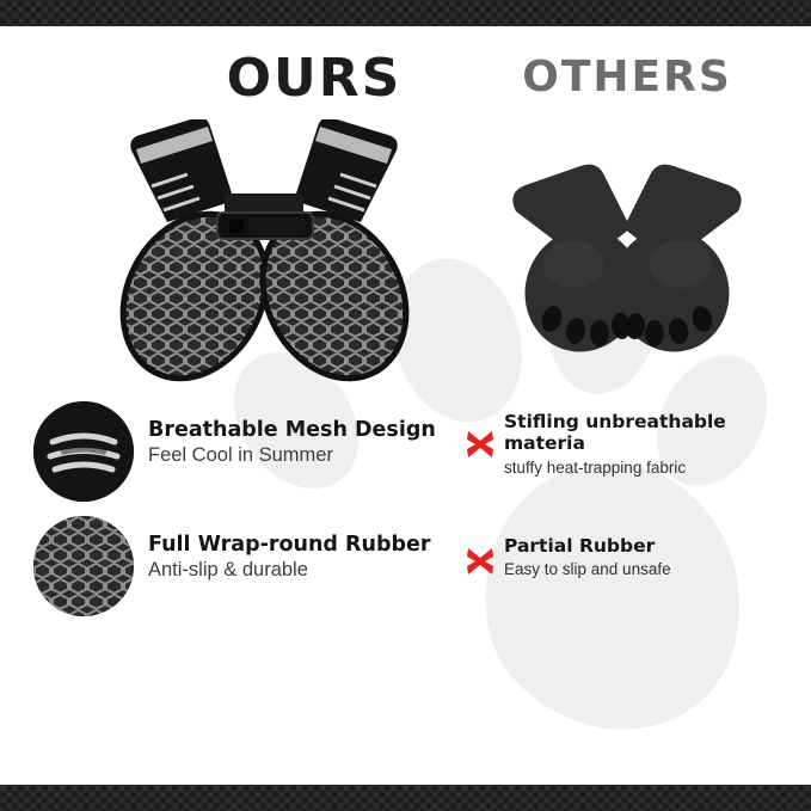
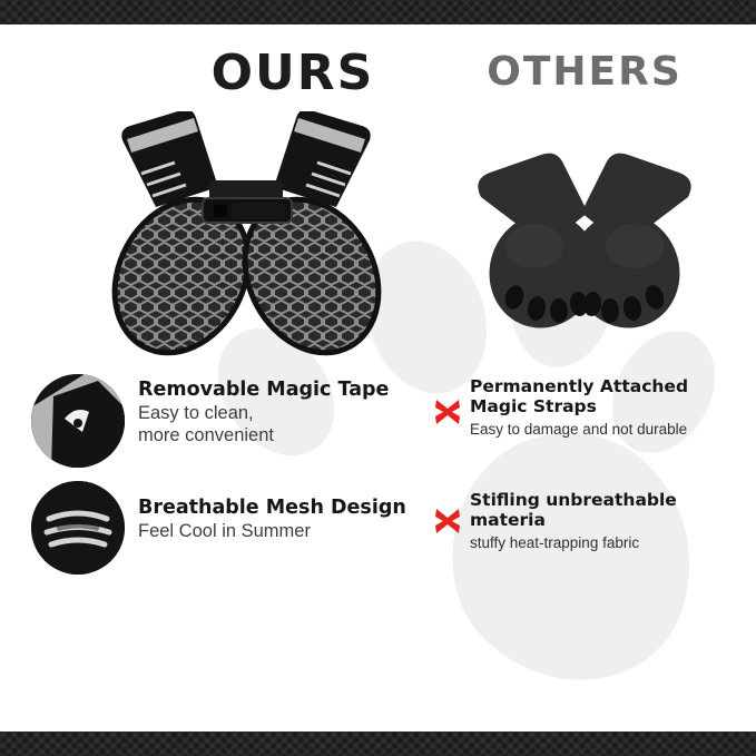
  OURS
  OTHERS
+ Removable Magic Tape
+ Easy to clean,
+ more convenient
+ Permanently Attached Magic Straps
+ Easy to damage and not durable
  Breathable Mesh Design
  Feel Cool in Summer
  Stifling unbreathable materia
  stuffy heat-trapping fabric
- Full Wrap-round Rubber
- Anti-slip & durable
- Partial Rubber
- Easy to slip and unsafe
